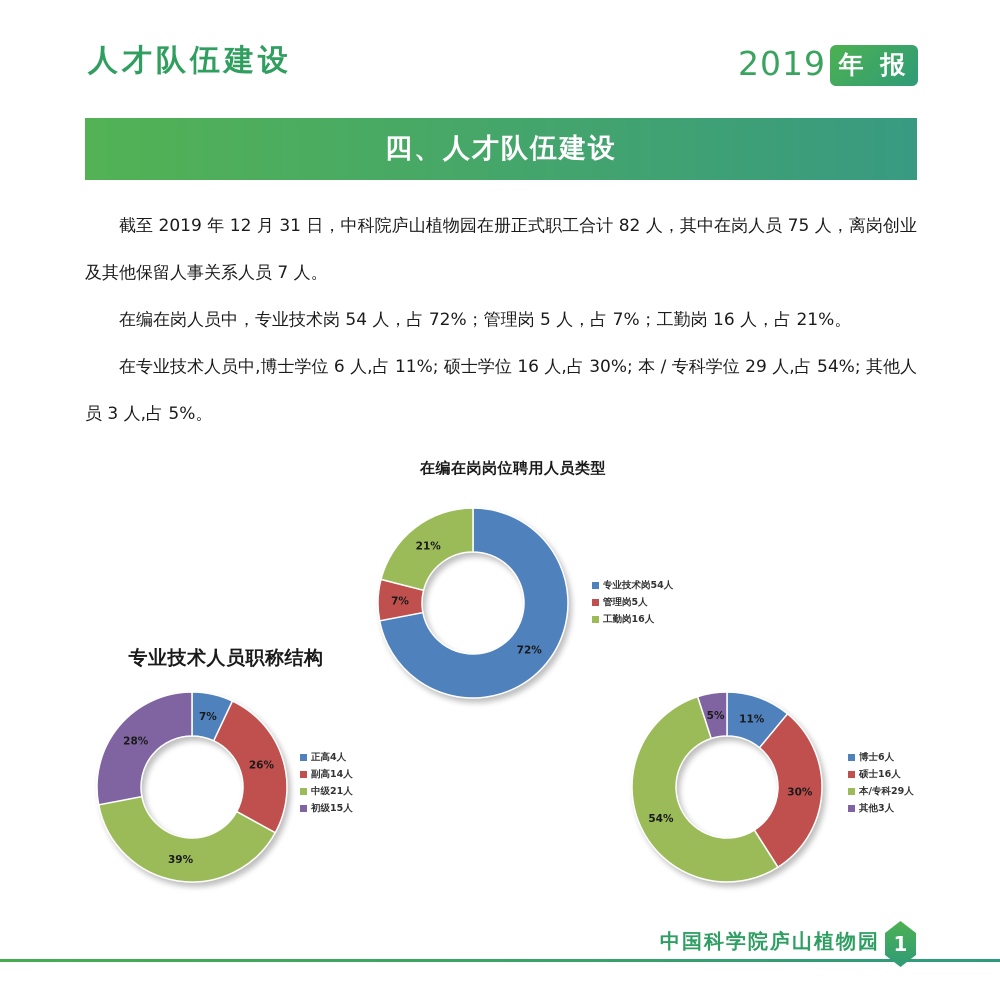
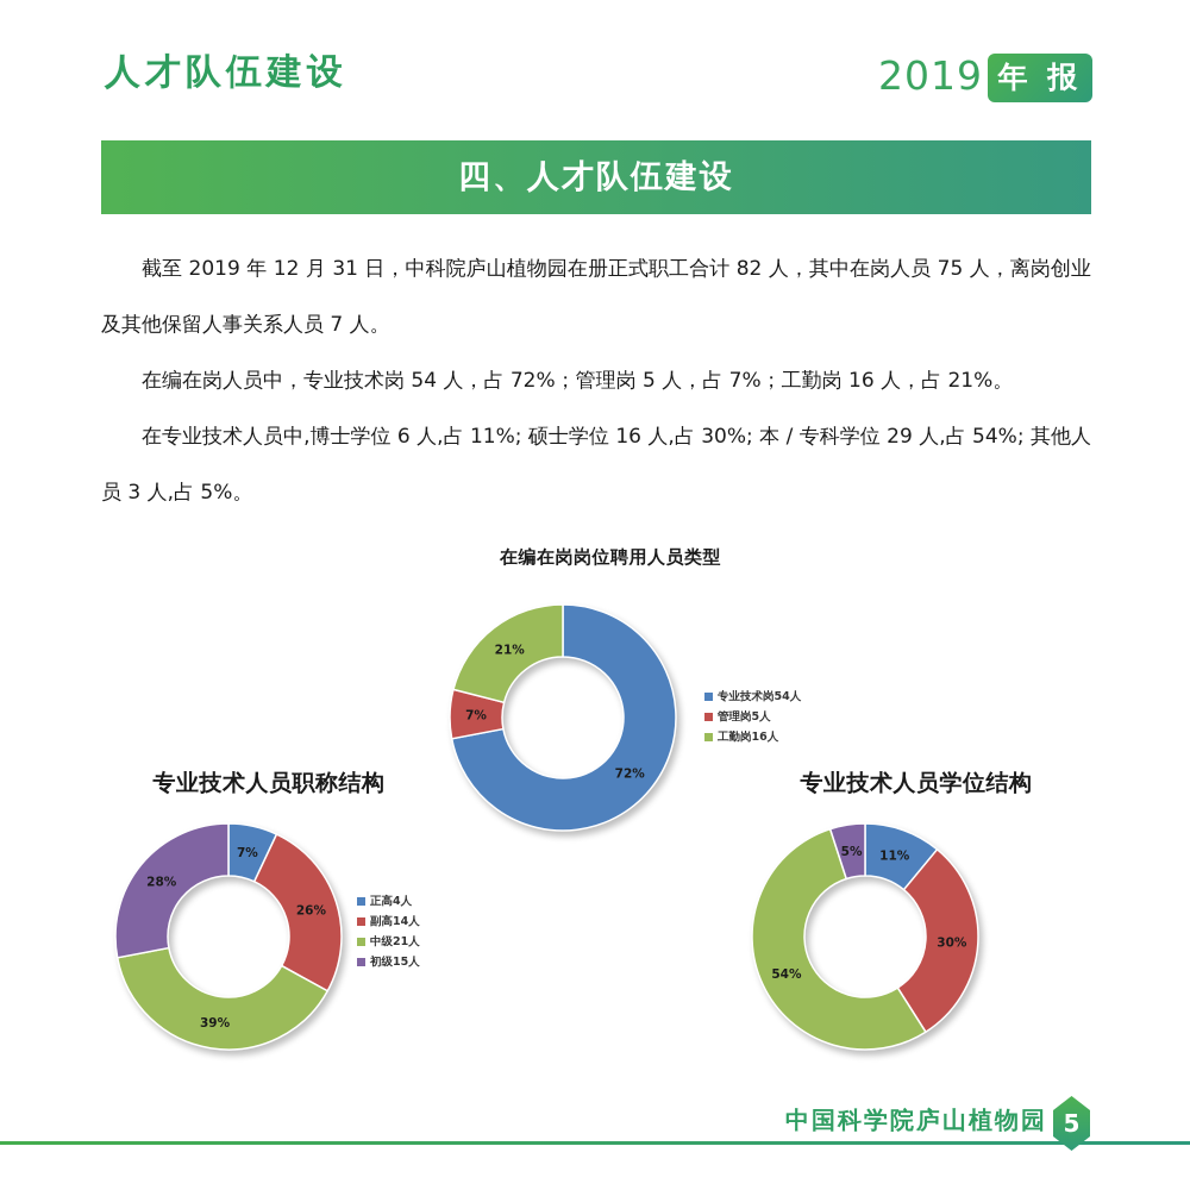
  人才队伍建设
  2019
  年 报
  四、人才队伍建设
  截至 2019 年 12 月 31 日，中科院庐山植物园在册正式职工合计 82 人，其中在岗人员 75 人，离岗创业及其他保留人事关系人员 7 人。
  在编在岗人员中，专业技术岗 54 人，占 72%；管理岗 5 人，占 7%；工勤岗 16 人，占 21%。
  在专业技术人员中,博士学位 6 人,占 11%; 硕士学位 16 人,占 30%; 本 / 专科学位 29 人,占 54%; 其他人员 3 人,占 5%。
  在编在岗岗位聘用人员类型
  72%
  7%
  21%
  专业技术岗54人
  管理岗5人
  工勤岗16人
  专业技术人员职称结构
  7%
  26%
  39%
  28%
  正高4人
  副高14人
  中级21人
  初级15人
+ 专业技术人员学位结构
  11%
  30%
  54%
  5%
- 博士6人
- 硕士16人
- 本/专科29人
- 其他3人
  中国科学院庐山植物园
- 1
+ 5
